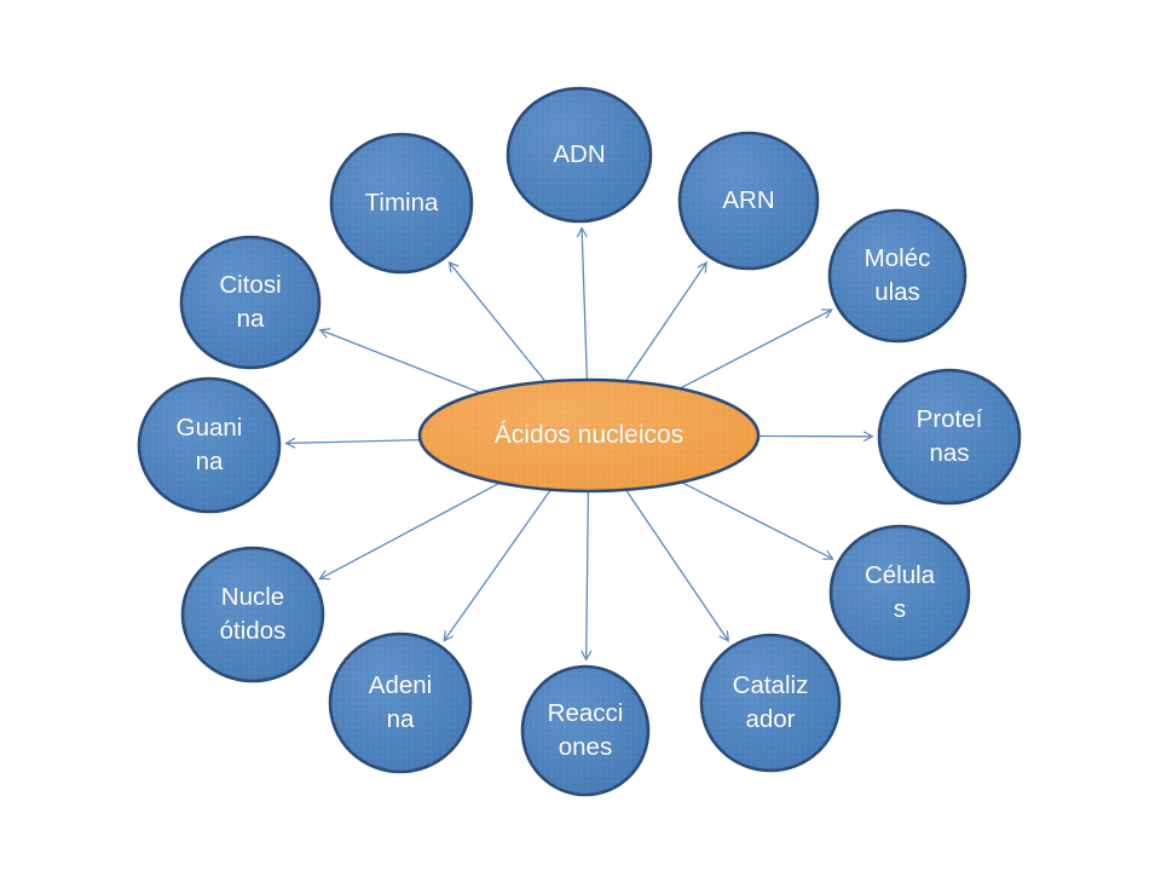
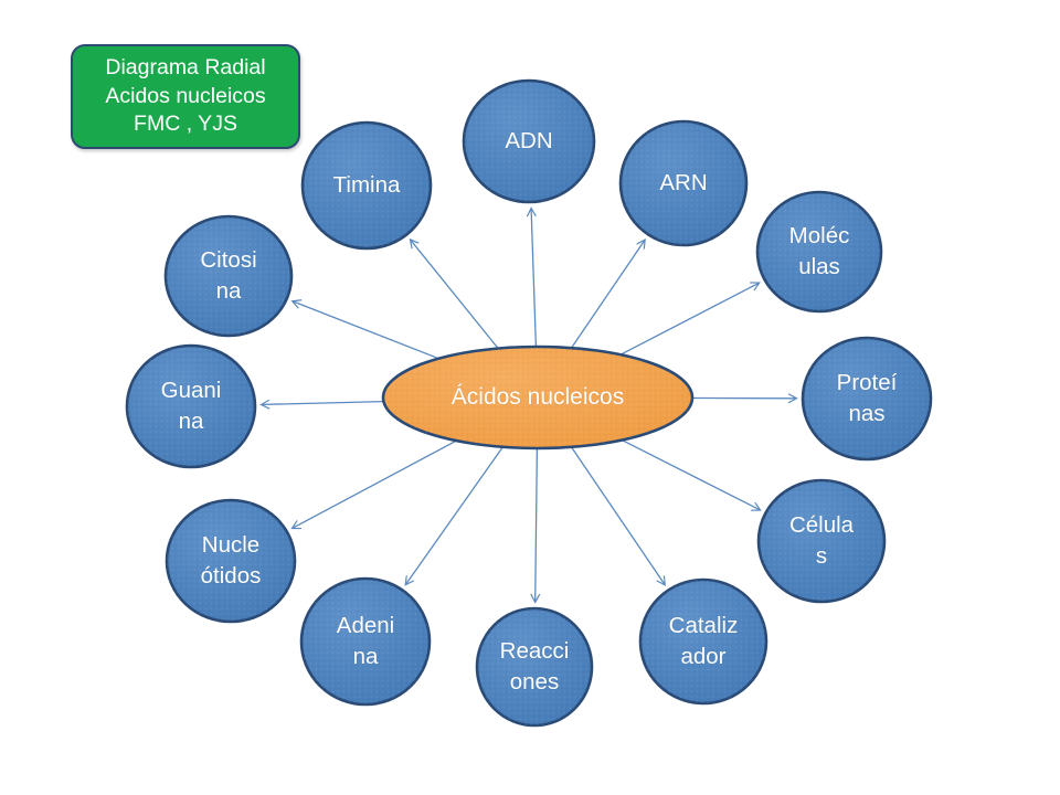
  ADN
  ARN
  Moléc
  ulas
  Proteí
  nas
  Célula
  s
  Cataliz
  ador
  Reacci
  ones
  Adeni
  na
  Nucle
  ótidos
  Guani
  na
  Citosi
  na
  Timina
  Ácidos nucleicos
+ Diagrama Radial
+ Acidos nucleicos
+ FMC , YJS
